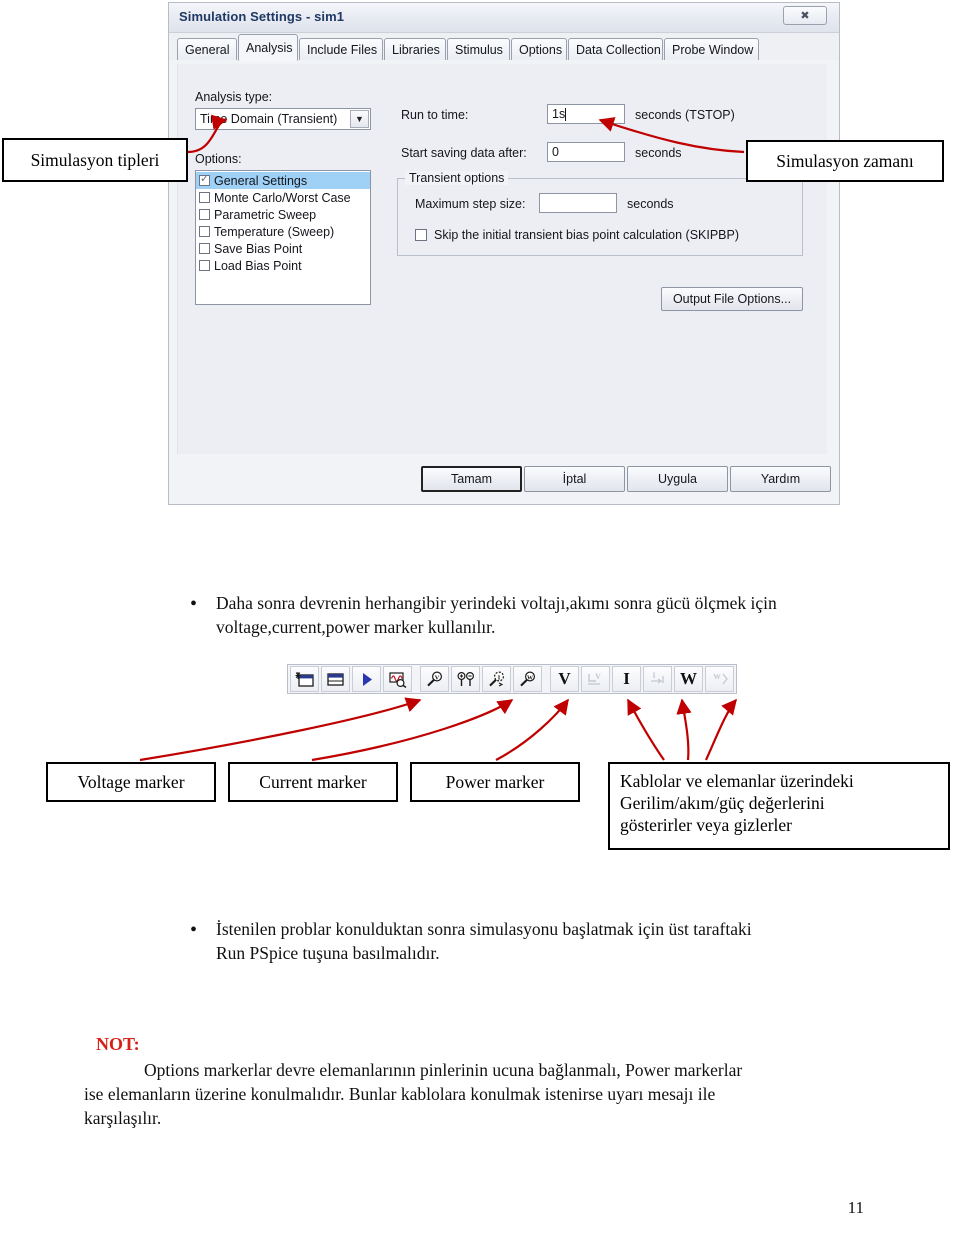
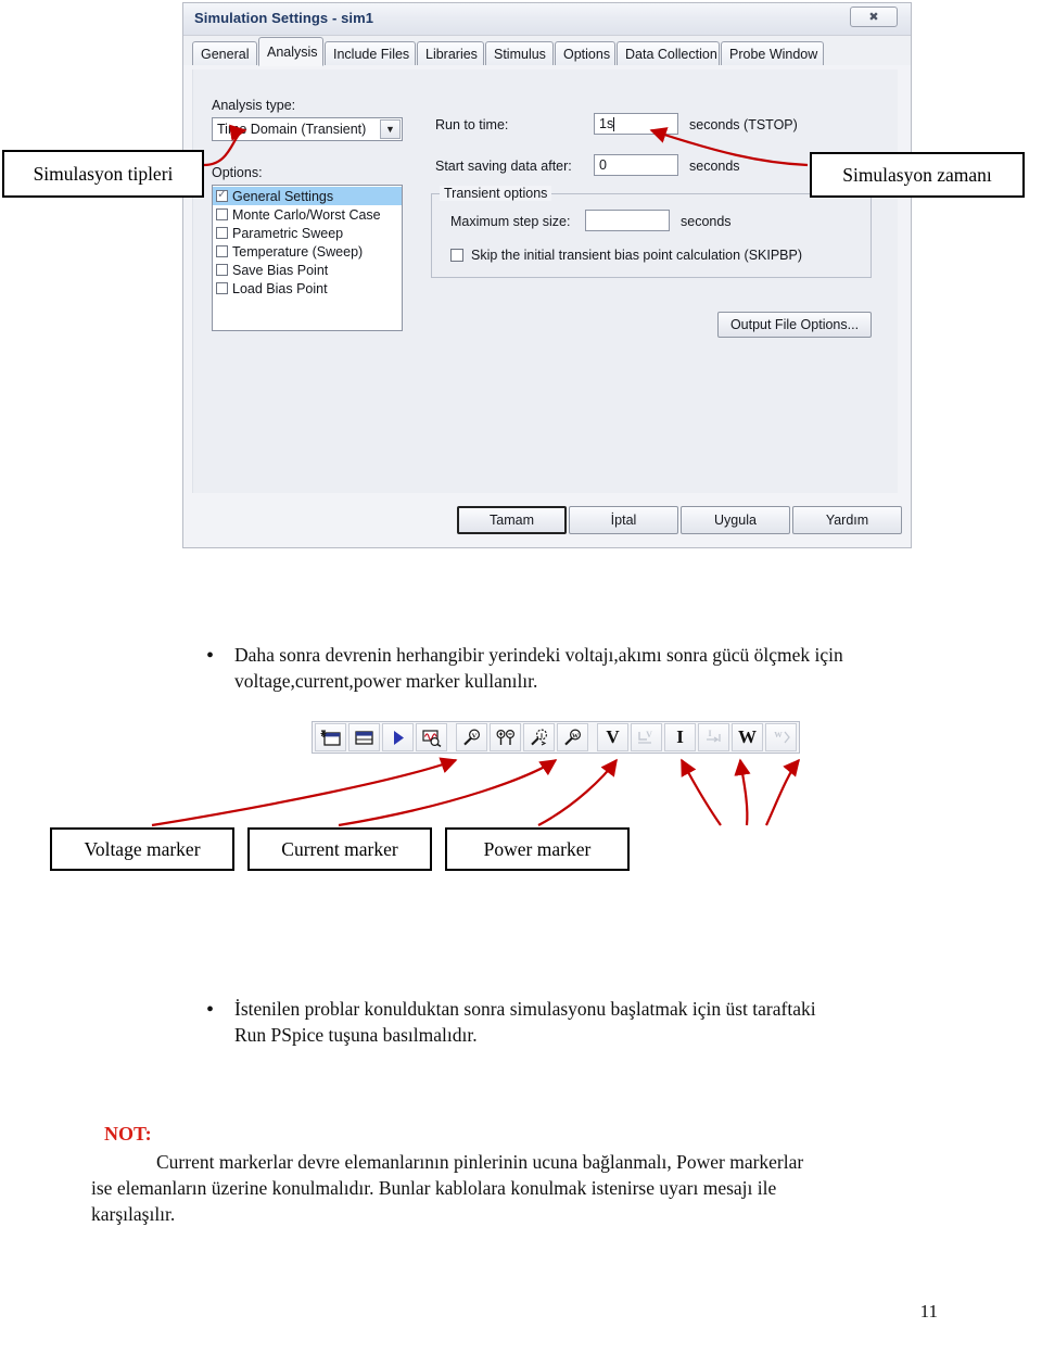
  Simulation Settings - sim1
  ✖
  General
  Analysis
  Include Files
  Libraries
  Stimulus
  Options
  Data Collection
  Probe Window
  Analysis type:
  Time Domain (Transient)
  ▼
  Options:
  General Settings
  Monte Carlo/Worst Case
  Parametric Sweep
  Temperature (Sweep)
  Save Bias Point
  Load Bias Point
  Run to time:
  1s
  seconds (TSTOP)
  Start saving data after:
  0
  seconds
  Transient options
  Maximum step size:
  seconds
  Skip the initial transient bias point calculation (SKIPBP)
  Output File Options...
  Tamam
  İptal
  Uygula
  Yardım
  Simulasyon tipleri
  Simulasyon zamanı
  •
  Daha sonra devrenin herhangibir yerindeki voltajı,akımı sonra gücü ölçmek için
  voltage,current,power marker kullanılır.
  V
  V
  I
  I
  W
  W
  Voltage marker
  Current marker
  Power marker
- Kablolar ve elemanlar üzerindeki
- Gerilim/akım/güç değerlerini
- gösterirler veya gizlerler
  •
  İstenilen problar konulduktan sonra simulasyonu başlatmak için üst taraftaki
  Run PSpice tuşuna basılmalıdır.
  NOT:
- Options markerlar devre elemanlarının pinlerinin ucuna bağlanmalı, Power markerlar
+ Current markerlar devre elemanlarının pinlerinin ucuna bağlanmalı, Power markerlar
  ise elemanların üzerine konulmalıdır. Bunlar kablolara konulmak istenirse uyarı mesajı ile
  karşılaşılır.
  11
